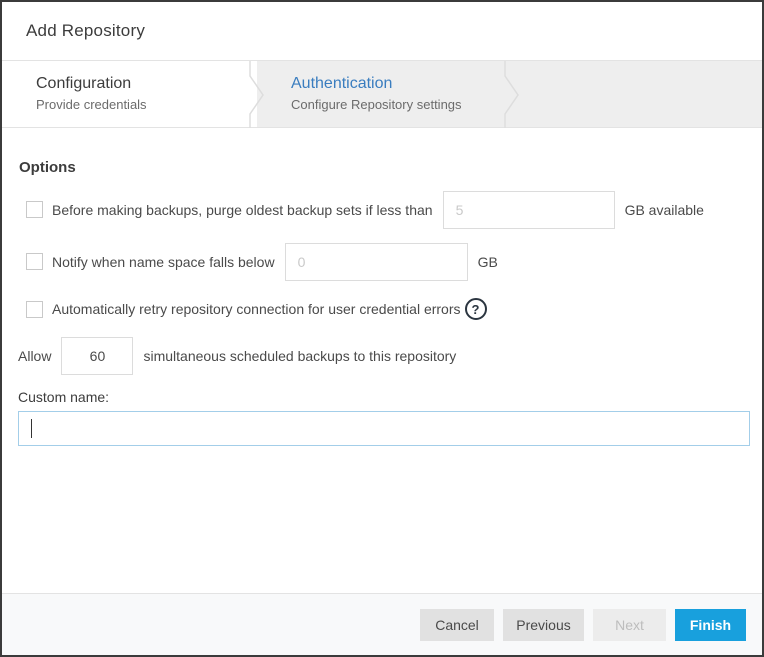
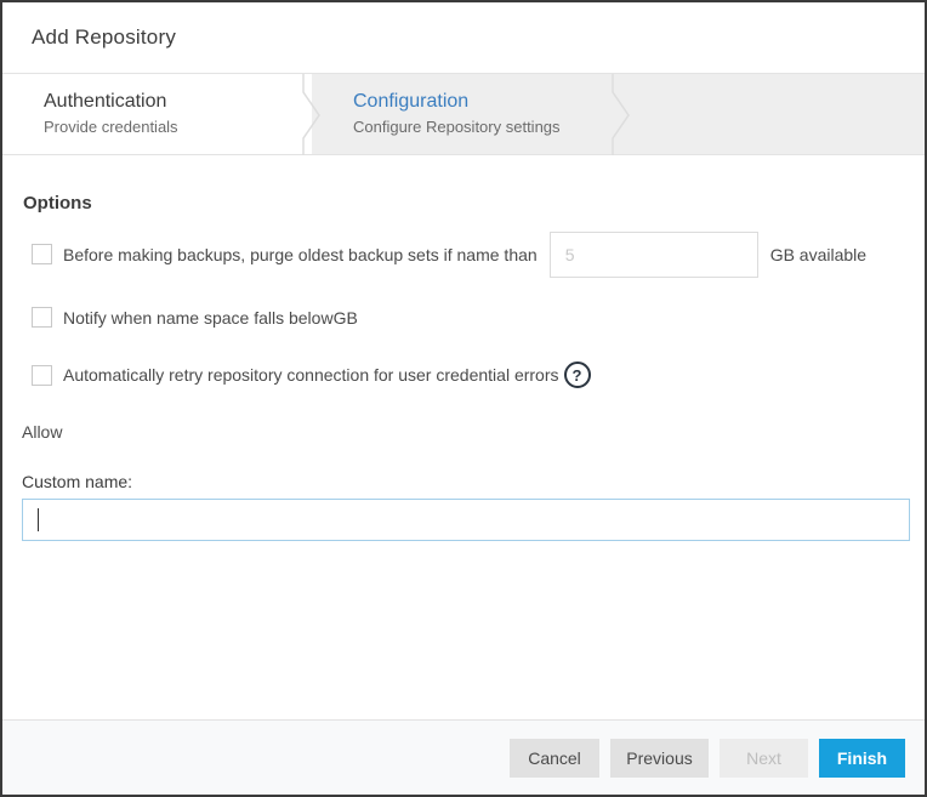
  Add Repository
- Configuration
+ Authentication
  Provide credentials
- Authentication
+ Configuration
  Configure Repository settings
  Options
- Before making backups, purge oldest backup sets if less than
+ Before making backups, purge oldest backup sets if name than
  5
  GB available
  Notify when name space falls below
- 0
  GB
  Automatically retry repository connection for user credential errors
  ?
  Allow
- 60
- simultaneous scheduled backups to this repository
  Custom name:
  Cancel
  Previous
  Next
  Finish
